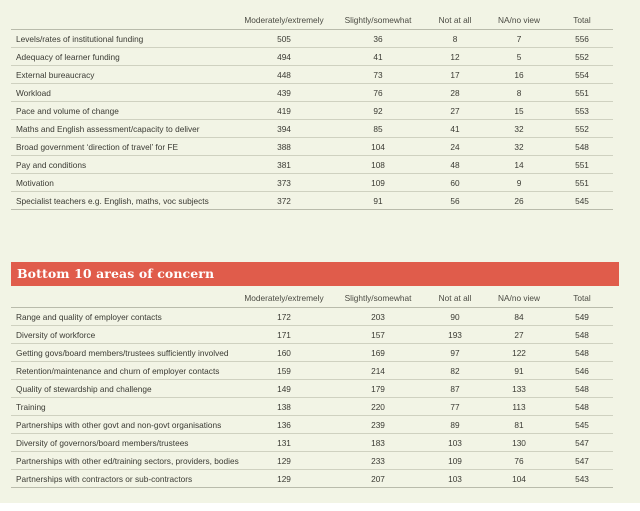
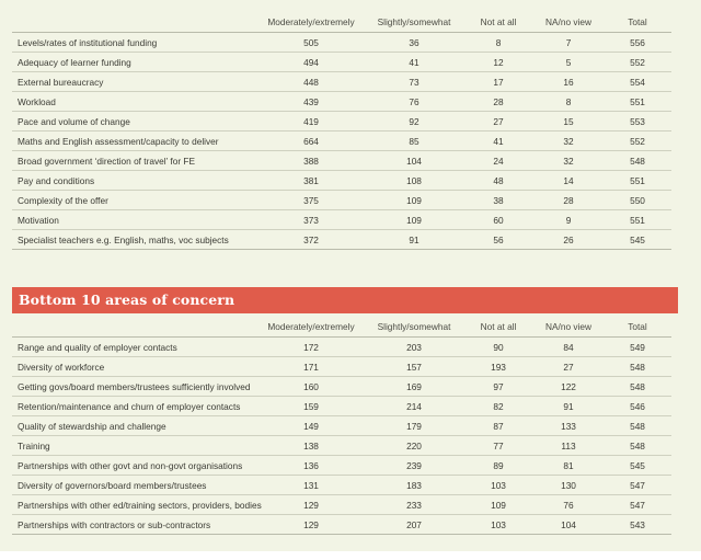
  	Moderately/extremely	Slightly/somewhat	Not at all	NA/no view	Total
  Levels/rates of institutional funding	505	36	8	7	556
  Adequacy of learner funding	494	41	12	5	552
  External bureaucracy	448	73	17	16	554
  Workload	439	76	28	8	551
  Pace and volume of change	419	92	27	15	553
- Maths and English assessment/capacity to deliver	394	85	41	32	552
+ Maths and English assessment/capacity to deliver	664	85	41	32	552
  Broad government ‘direction of travel’ for FE	388	104	24	32	548
  Pay and conditions	381	108	48	14	551
+ Complexity of the offer	375	109	38	28	550
  Motivation	373	109	60	9	551
  Specialist teachers e.g. English, maths, voc subjects	372	91	56	26	545
  Bottom 10 areas of concern
  	Moderately/extremely	Slightly/somewhat	Not at all	NA/no view	Total
  Range and quality of employer contacts	172	203	90	84	549
  Diversity of workforce	171	157	193	27	548
  Getting govs/board members/trustees sufficiently involved	160	169	97	122	548
  Retention/maintenance and churn of employer contacts	159	214	82	91	546
  Quality of stewardship and challenge	149	179	87	133	548
  Training	138	220	77	113	548
  Partnerships with other govt and non-govt organisations	136	239	89	81	545
  Diversity of governors/board members/trustees	131	183	103	130	547
  Partnerships with other ed/training sectors, providers, bodies	129	233	109	76	547
  Partnerships with contractors or sub-contractors	129	207	103	104	543
